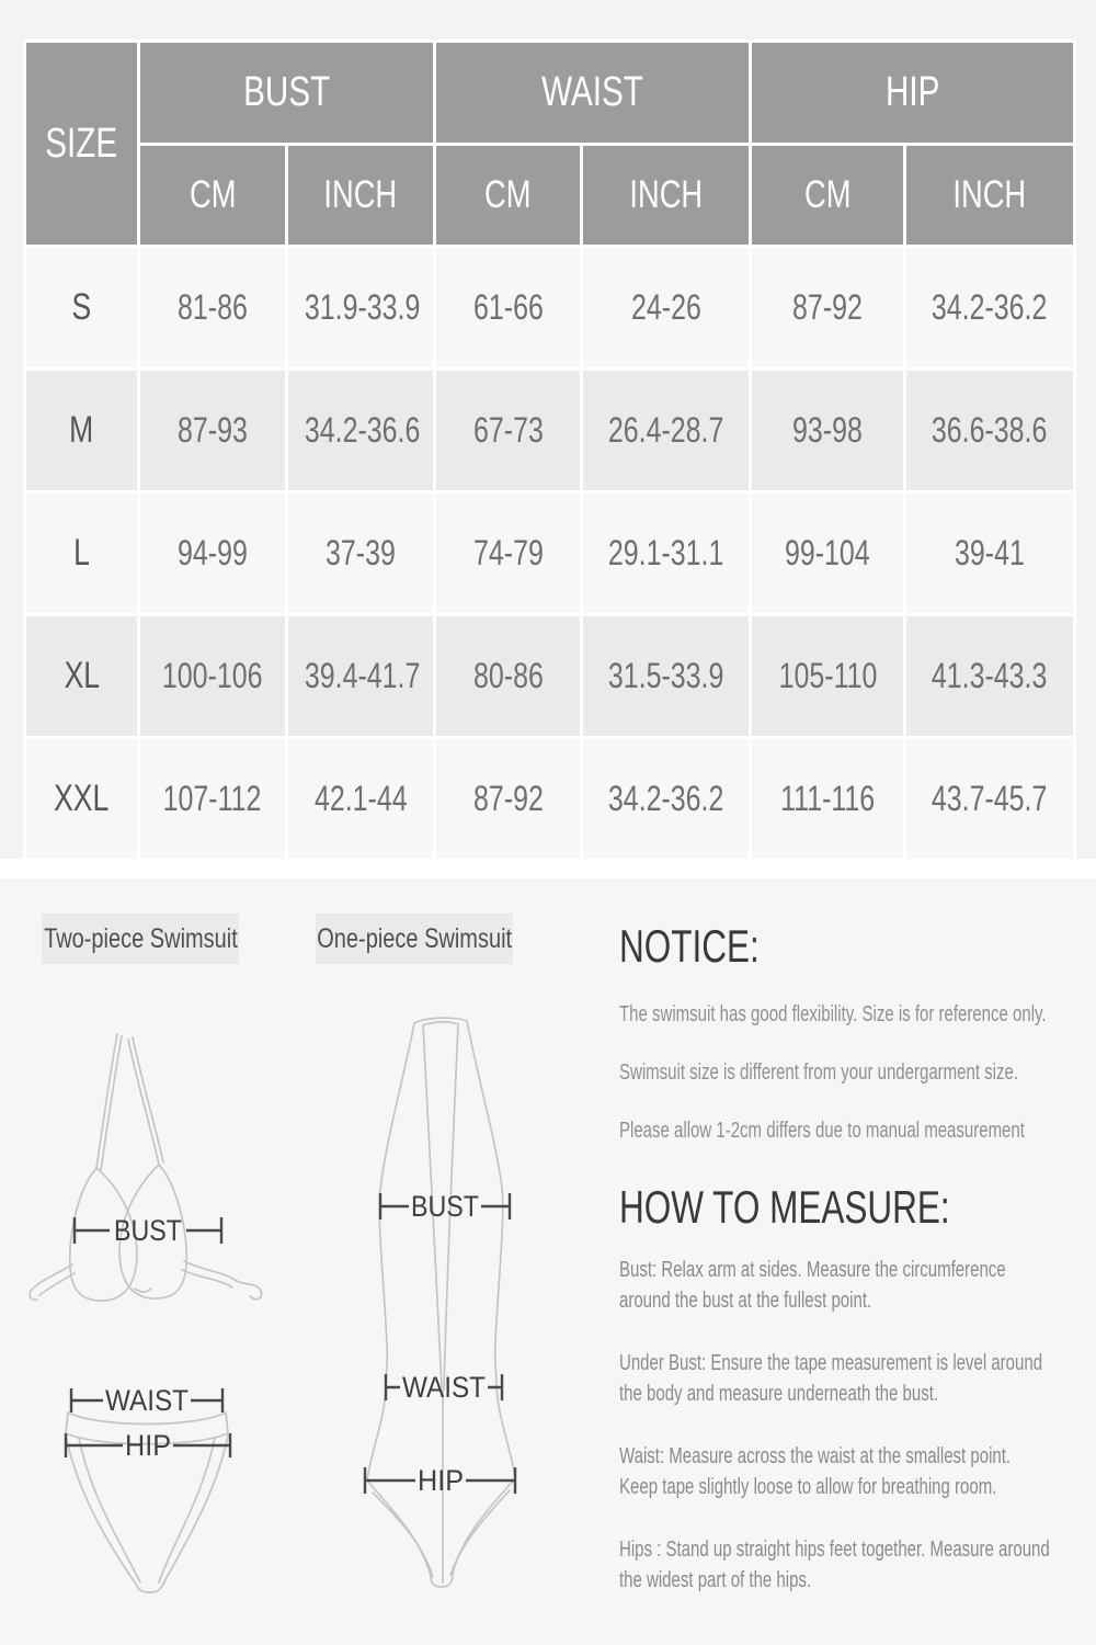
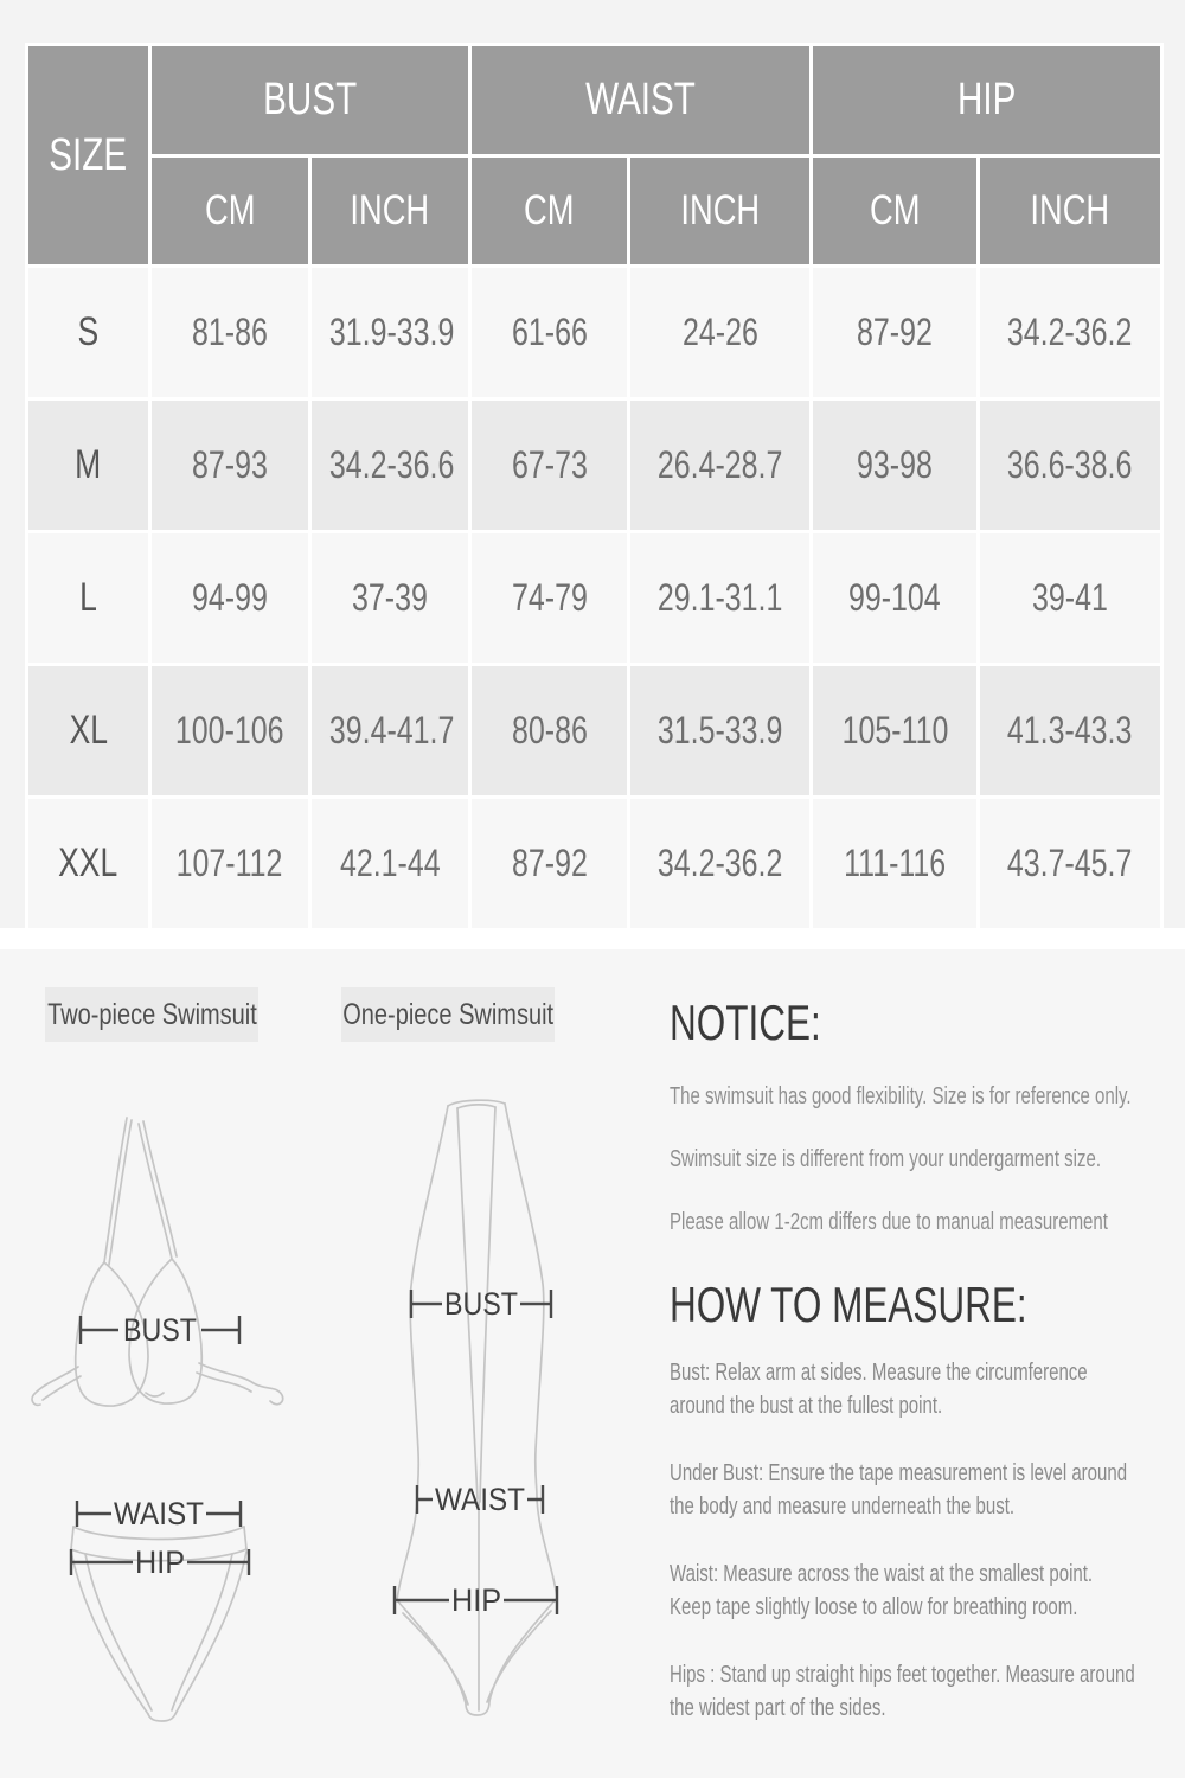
  SIZE	BUST	WAIST	HIP
  CM	INCH	CM	INCH	CM	INCH
  S	81-86	31.9-33.9	61-66	24-26	87-92	34.2-36.2
  M	87-93	34.2-36.6	67-73	26.4-28.7	93-98	36.6-38.6
  L	94-99	37-39	74-79	29.1-31.1	99-104	39-41
  XL	100-106	39.4-41.7	80-86	31.5-33.9	105-110	41.3-43.3
  XXL	107-112	42.1-44	87-92	34.2-36.2	111-116	43.7-45.7
  Two-piece Swimsuit
  One-piece Swimsuit
  BUST
  WAIST
  HIP
  BUST
  WAIST
  HIP
  NOTICE:
  The swimsuit has good flexibility. Size is for reference only.
  Swimsuit size is different from your undergarment size.
  Please allow 1-2cm differs due to manual measurement
  HOW TO MEASURE:
  Bust: Relax arm at sides. Measure the circumference
  around the bust at the fullest point.
  Under Bust: Ensure the tape measurement is level around
  the body and measure underneath the bust.
  Waist: Measure across the waist at the smallest point.
  Keep tape slightly loose to allow for breathing room.
  Hips : Stand up straight hips feet together. Measure around
- the widest part of the hips.
+ the widest part of the sides.
